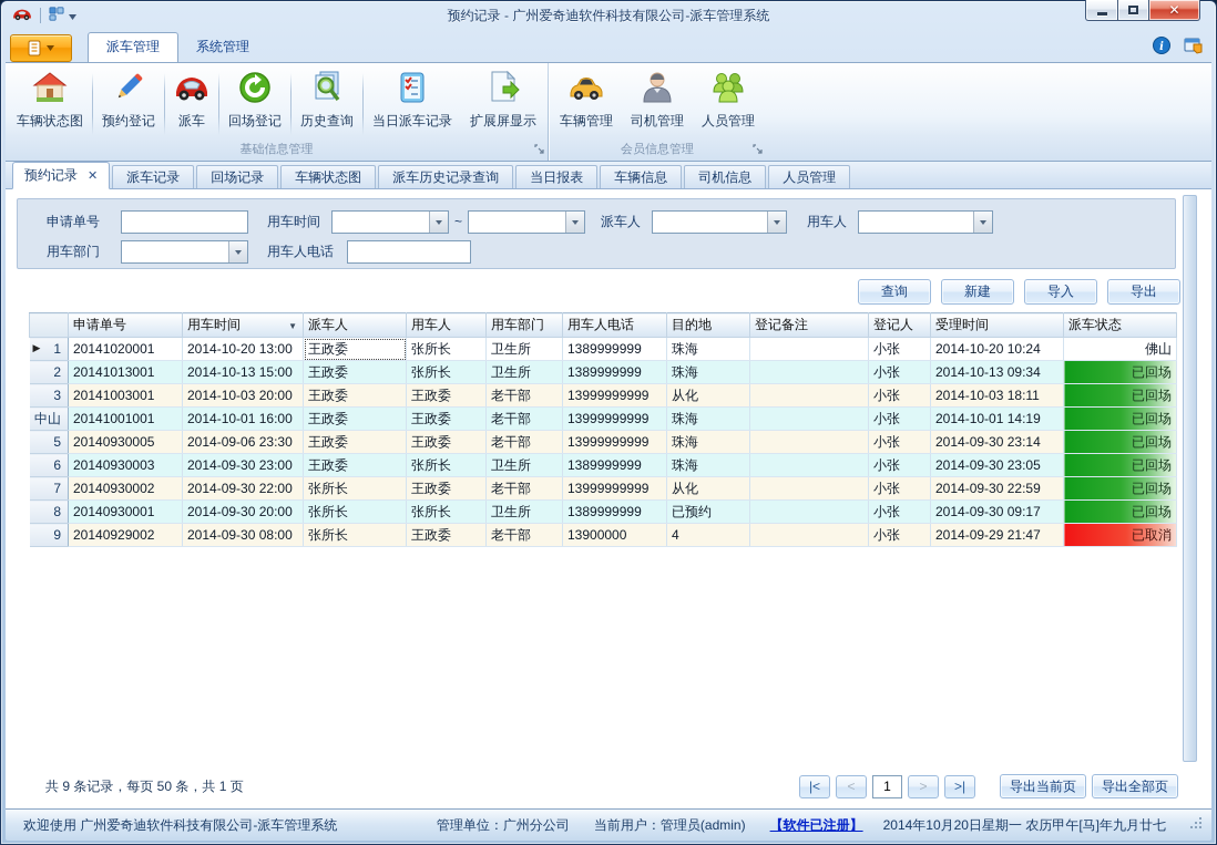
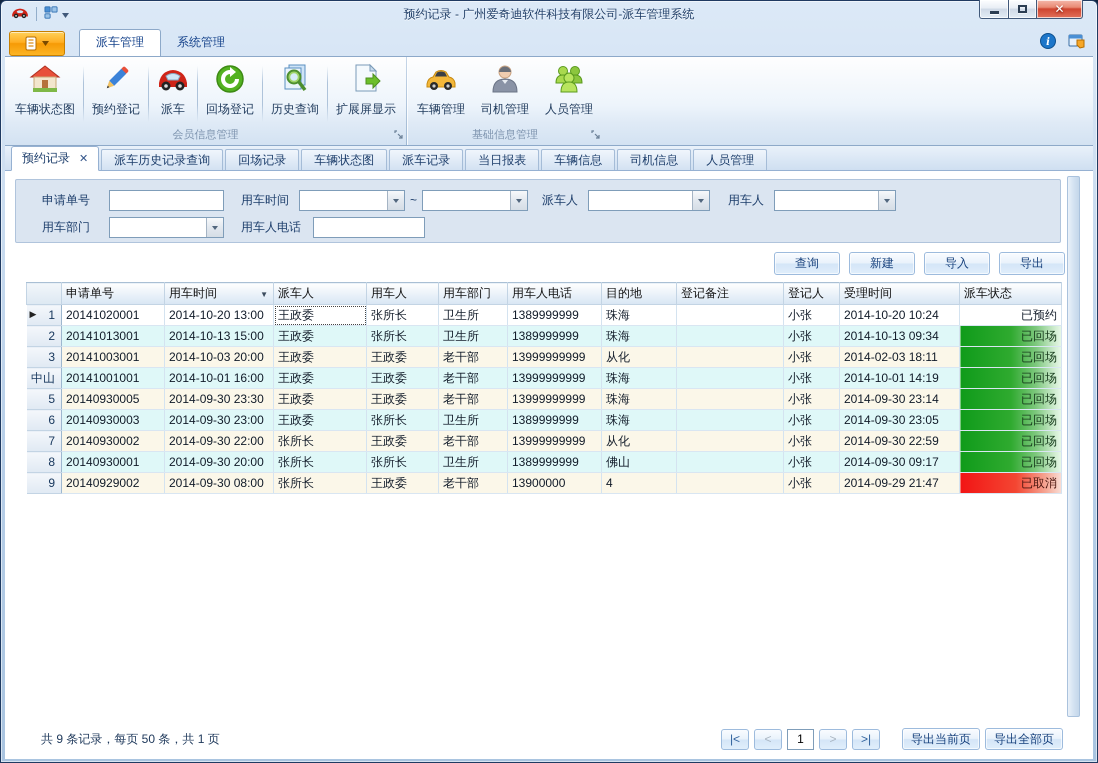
  预约记录 - 广州爱奇迪软件科技有限公司-派车管理系统
  ✕
  派车管理
  系统管理
  i
  车辆状态图
  预约登记
  派车
  回场登记
  历史查询
- 当日派车记录
  扩展屏显示
- 基础信息管理
+ 会员信息管理
  车辆管理
  司机管理
  人员管理
- 会员信息管理
+ 基础信息管理
  预约记录
  ✕
- 派车记录
+ 派车历史记录查询
  回场记录
  车辆状态图
- 派车历史记录查询
+ 派车记录
  当日报表
  车辆信息
  司机信息
  人员管理
  申请单号
  用车时间
  ~
  派车人
  用车人
  用车部门
  用车人电话
  查询
  新建
  导入
  导出
  	申请单号	用车时间 ▼	派车人	用车人	用车部门	用车人电话	目的地	登记备注	登记人	受理时间	派车状态
- ▶ 1	20141020001	2014-10-20 13:00	王政委	张所长	卫生所	1389999999	珠海		小张	2014-10-20 10:24	佛山
+ ▶ 1	20141020001	2014-10-20 13:00	王政委	张所长	卫生所	1389999999	珠海		小张	2014-10-20 10:24	已预约
  2	20141013001	2014-10-13 15:00	王政委	张所长	卫生所	1389999999	珠海		小张	2014-10-13 09:34	已回场
- 3	20141003001	2014-10-03 20:00	王政委	王政委	老干部	13999999999	从化		小张	2014-10-03 18:11	已回场
+ 3	20141003001	2014-10-03 20:00	王政委	王政委	老干部	13999999999	从化		小张	2014-02-03 18:11	已回场
  中山	20141001001	2014-10-01 16:00	王政委	王政委	老干部	13999999999	珠海		小张	2014-10-01 14:19	已回场
- 5	20140930005	2014-09-06 23:30	王政委	王政委	老干部	13999999999	珠海		小张	2014-09-30 23:14	已回场
+ 5	20140930005	2014-09-30 23:30	王政委	王政委	老干部	13999999999	珠海		小张	2014-09-30 23:14	已回场
  6	20140930003	2014-09-30 23:00	王政委	张所长	卫生所	1389999999	珠海		小张	2014-09-30 23:05	已回场
  7	20140930002	2014-09-30 22:00	张所长	王政委	老干部	13999999999	从化		小张	2014-09-30 22:59	已回场
- 8	20140930001	2014-09-30 20:00	张所长	张所长	卫生所	1389999999	已预约		小张	2014-09-30 09:17	已回场
+ 8	20140930001	2014-09-30 20:00	张所长	张所长	卫生所	1389999999	佛山		小张	2014-09-30 09:17	已回场
  9	20140929002	2014-09-30 08:00	张所长	王政委	老干部	13900000	4		小张	2014-09-29 21:47	已取消
  共 9 条记录，每页 50 条，共 1 页
  |<
  <
  1
  >
  >|
  导出当前页
  导出全部页
- 欢迎使用 广州爱奇迪软件科技有限公司-派车管理系统
- 管理单位：广州分公司
- 当前用户：管理员(admin)
- 【软件已注册】
- 2014年10月20日星期一 农历甲午[马]年九月廿七
